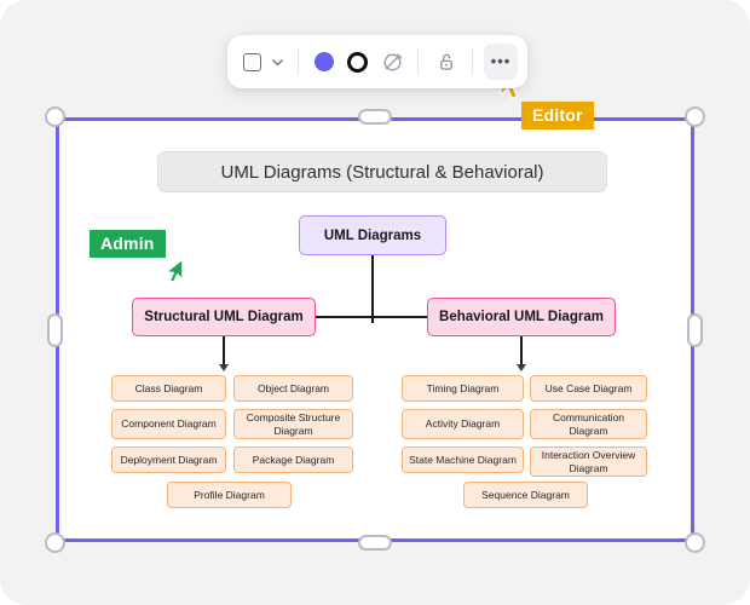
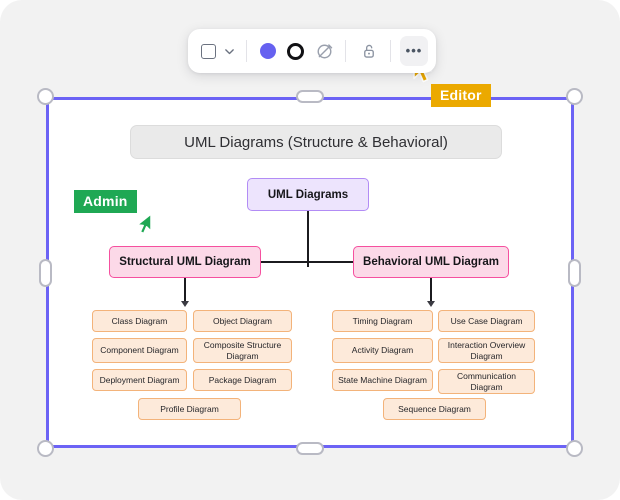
  •••
- UML Diagrams (Structural & Behavioral)
+ UML Diagrams (Structure & Behavioral)
  UML Diagrams
  Structural UML Diagram
  Behavioral UML Diagram
  Class Diagram
  Object Diagram
  Component Diagram
  Composite Structure Diagram
  Deployment Diagram
  Package Diagram
  Profile Diagram
  Timing Diagram
  Use Case Diagram
  Activity Diagram
- Communication Diagram
+ Interaction Overview Diagram
  State Machine Diagram
- Interaction Overview Diagram
+ Communication Diagram
  Sequence Diagram
  Editor
  Admin
